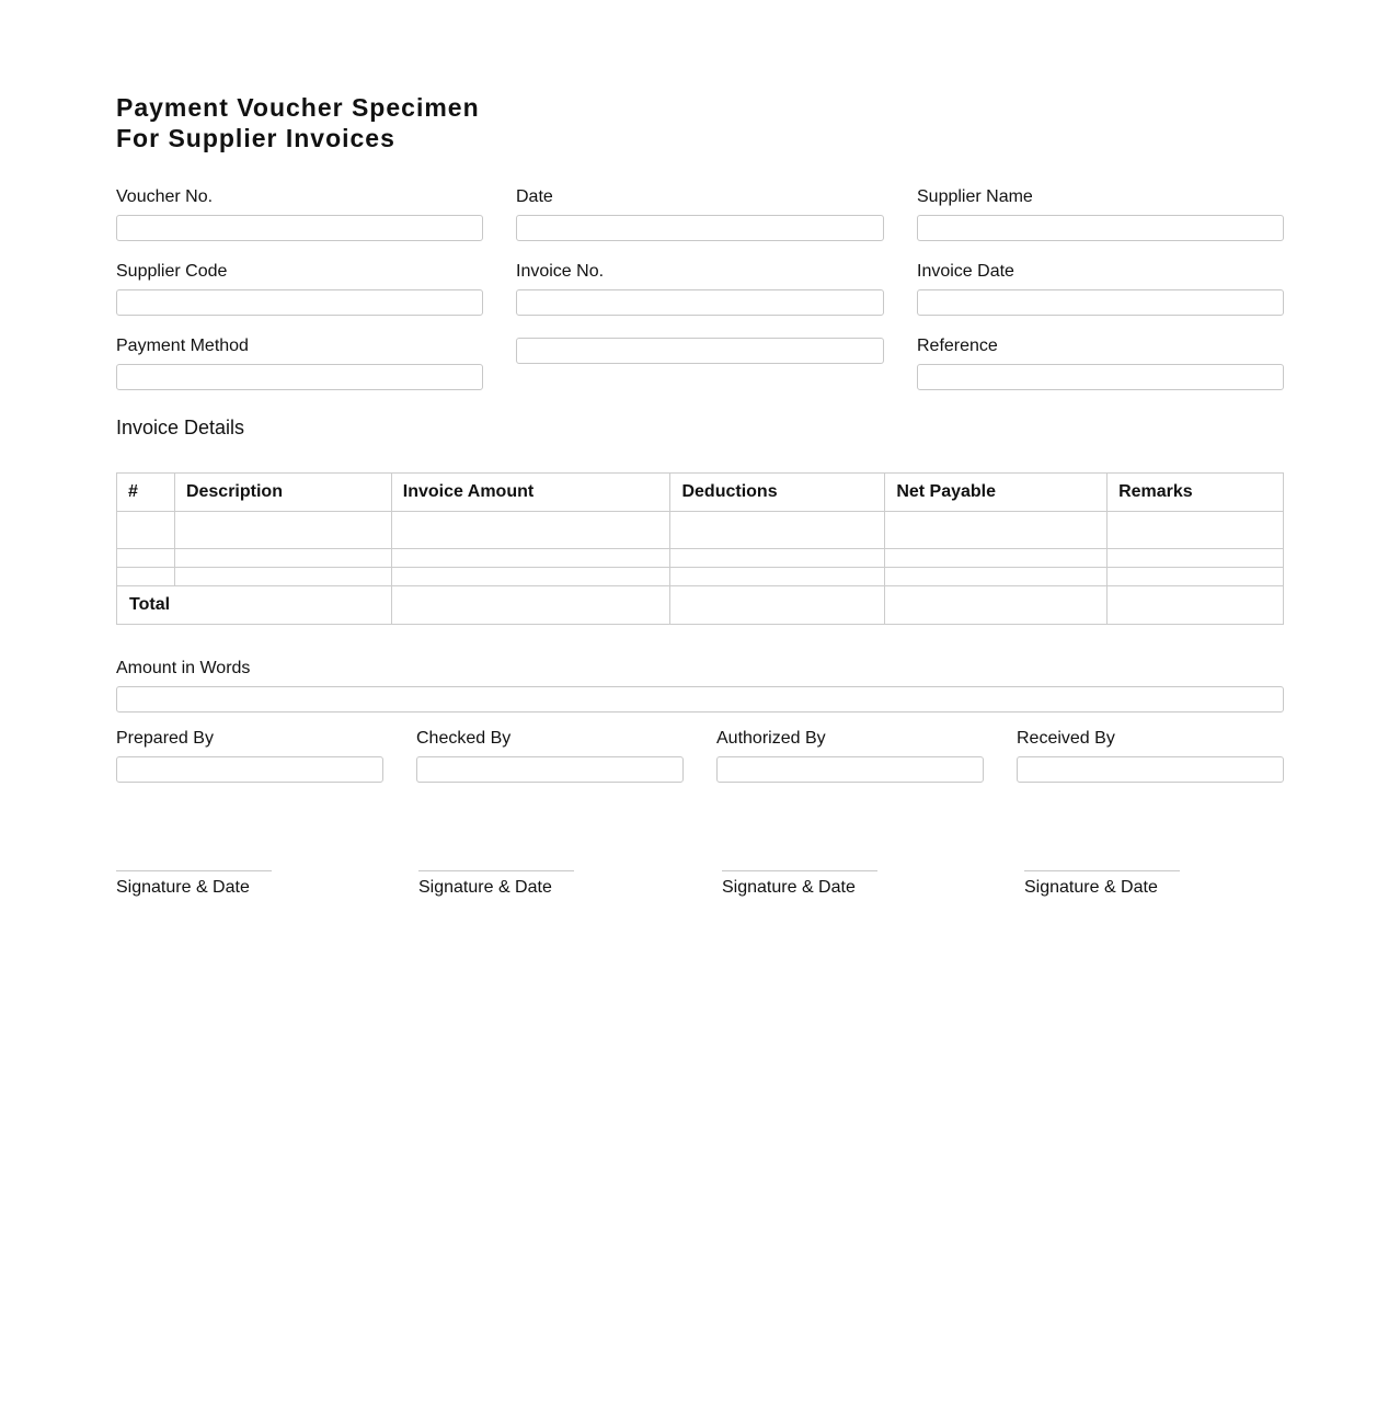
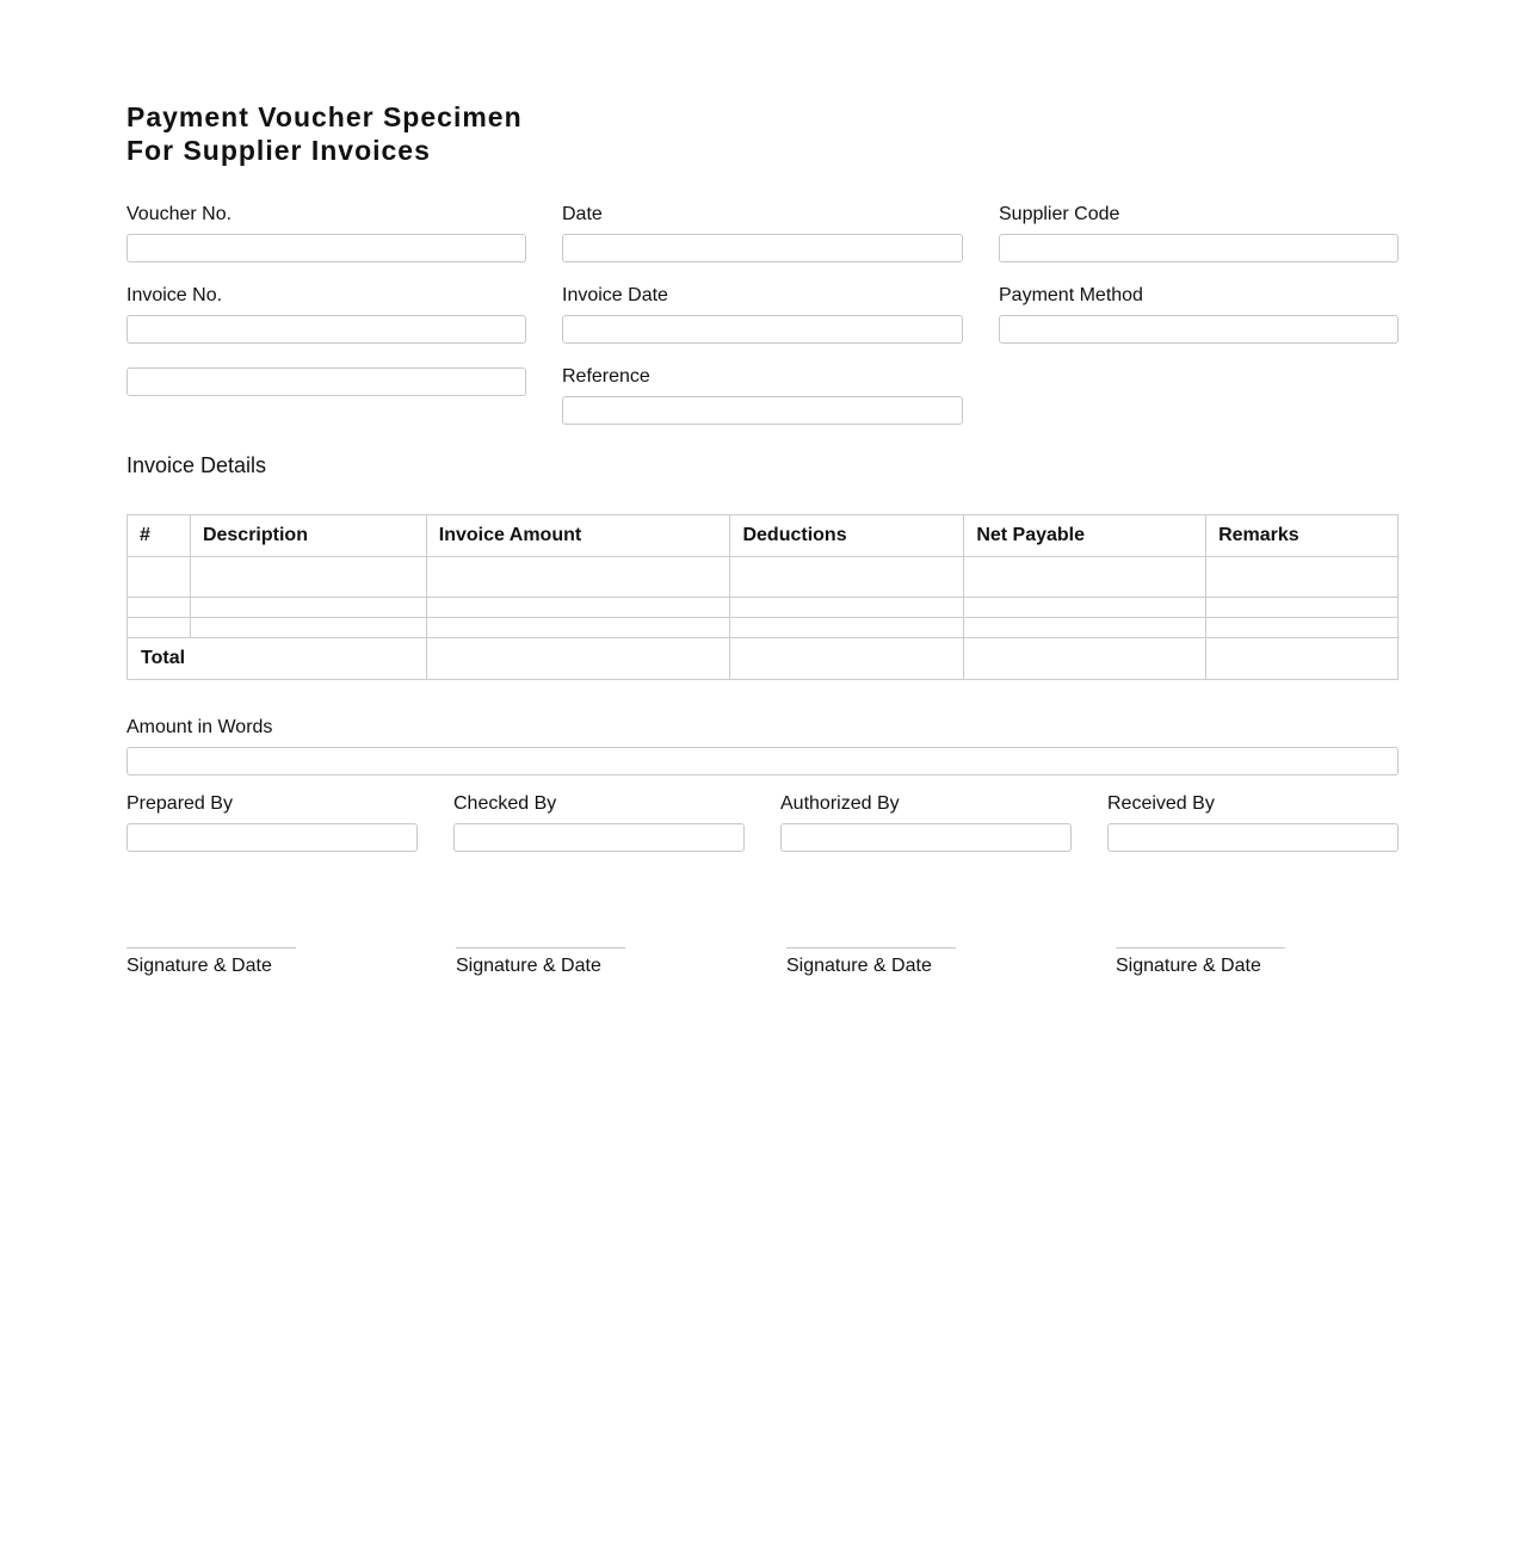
  Payment Voucher Specimen
  For Supplier Invoices
  Voucher No.
  Date
- Supplier Name
  Supplier Code
  Invoice No.
  Invoice Date
  Payment Method
  Reference
  Invoice Details
  #	Description	Invoice Amount	Deductions	Net Payable	Remarks
  Total
  Amount in Words
  Prepared By
  Checked By
  Authorized By
  Received By
  Signature & Date
  Signature & Date
  Signature & Date
  Signature & Date
